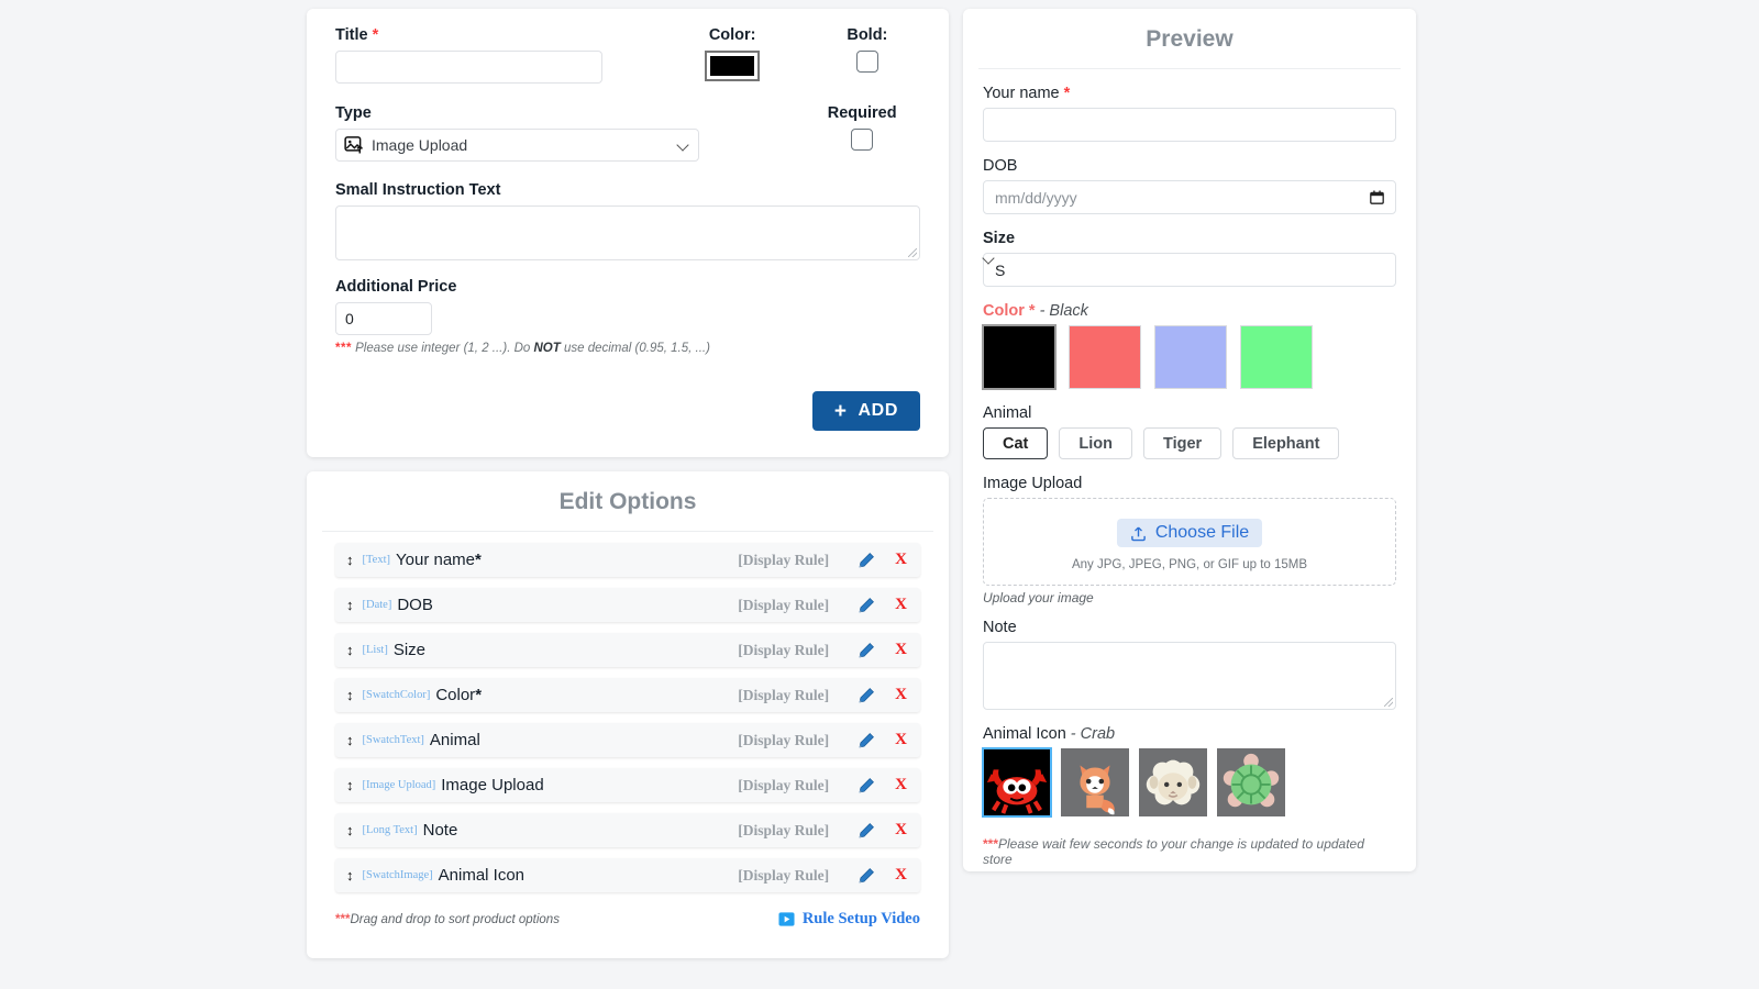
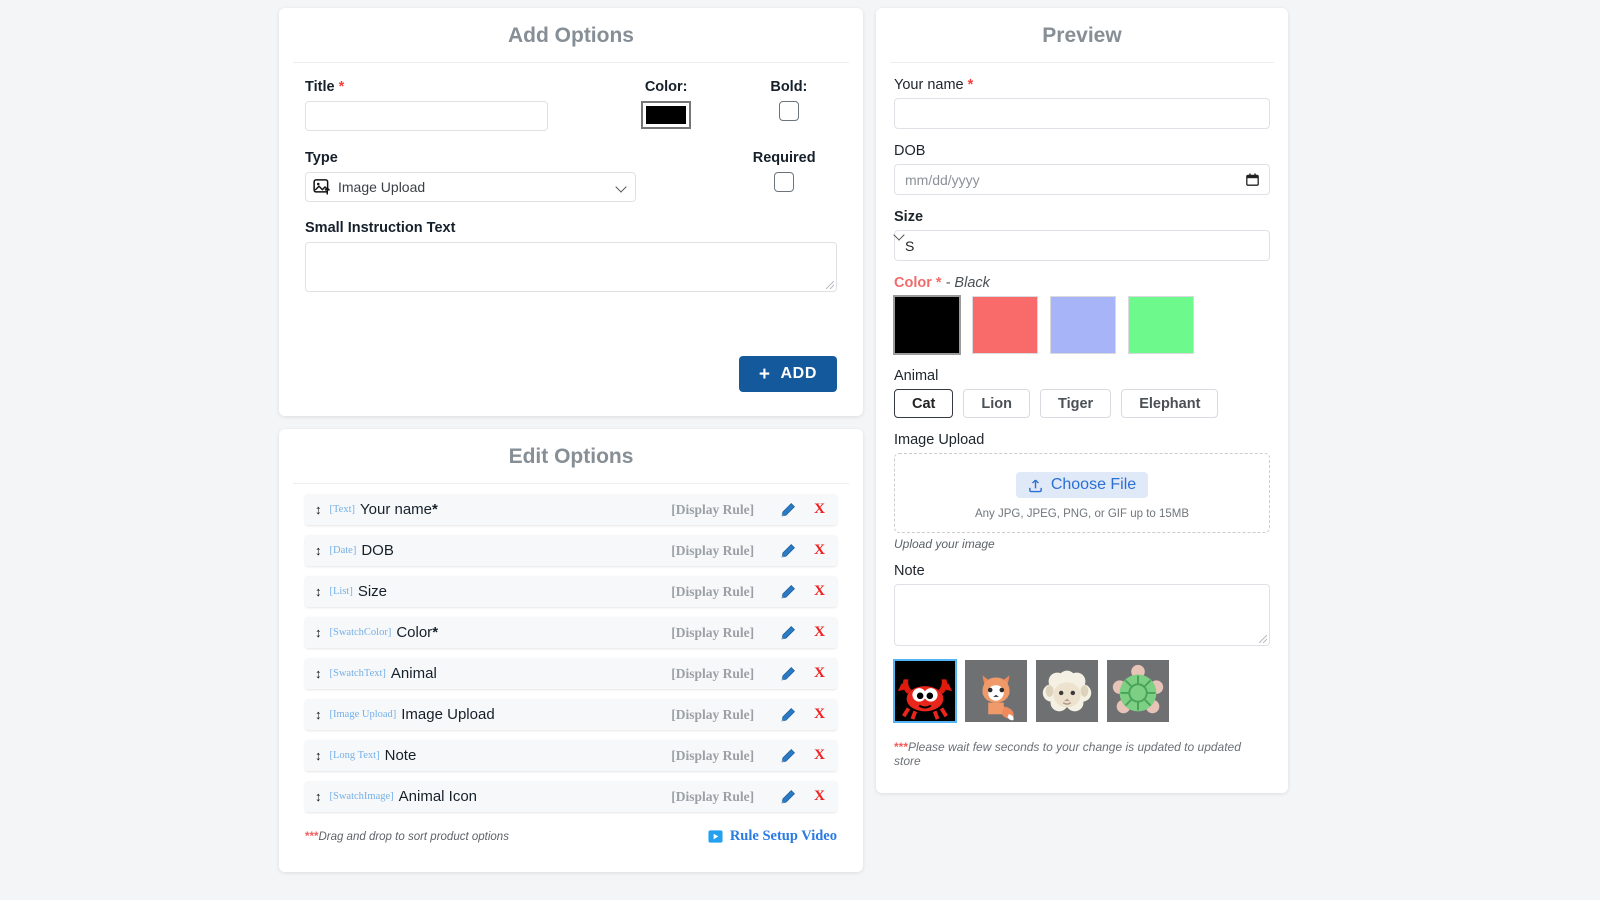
+ Add Options
  Title *
  Color:
  Bold:
  Type
  Image Upload
  Required
  Small Instruction Text
- Additional Price
- 0
- *** Please use integer (1, 2 ...). Do NOT use decimal (0.95, 1.5, ...)
  +
  ADD
  Edit Options
  ↕
  [Text]
  Your name
  *
  [Display Rule]
  X
  ↕
  [Date]
  DOB
  [Display Rule]
  X
  ↕
  [List]
  Size
  [Display Rule]
  X
  ↕
  [SwatchColor]
  Color
  *
  [Display Rule]
  X
  ↕
  [SwatchText]
  Animal
  [Display Rule]
  X
  ↕
  [Image Upload]
  Image Upload
  [Display Rule]
  X
  ↕
  [Long Text]
  Note
  [Display Rule]
  X
  ↕
  [SwatchImage]
  Animal Icon
  [Display Rule]
  X
  ***Drag and drop to sort product options
  Rule Setup Video
  Preview
  Your name *
  DOB
  mm/dd/yyyy
  Size
  S
  Color * - Black
  Animal
  Cat
  Lion
  Tiger
  Elephant
  Image Upload
  Choose File
  Any JPG, JPEG, PNG, or GIF up to 15MB
  Upload your image
  Note
- Animal Icon - Crab
  ***Please wait few seconds to your change is updated to updated store
